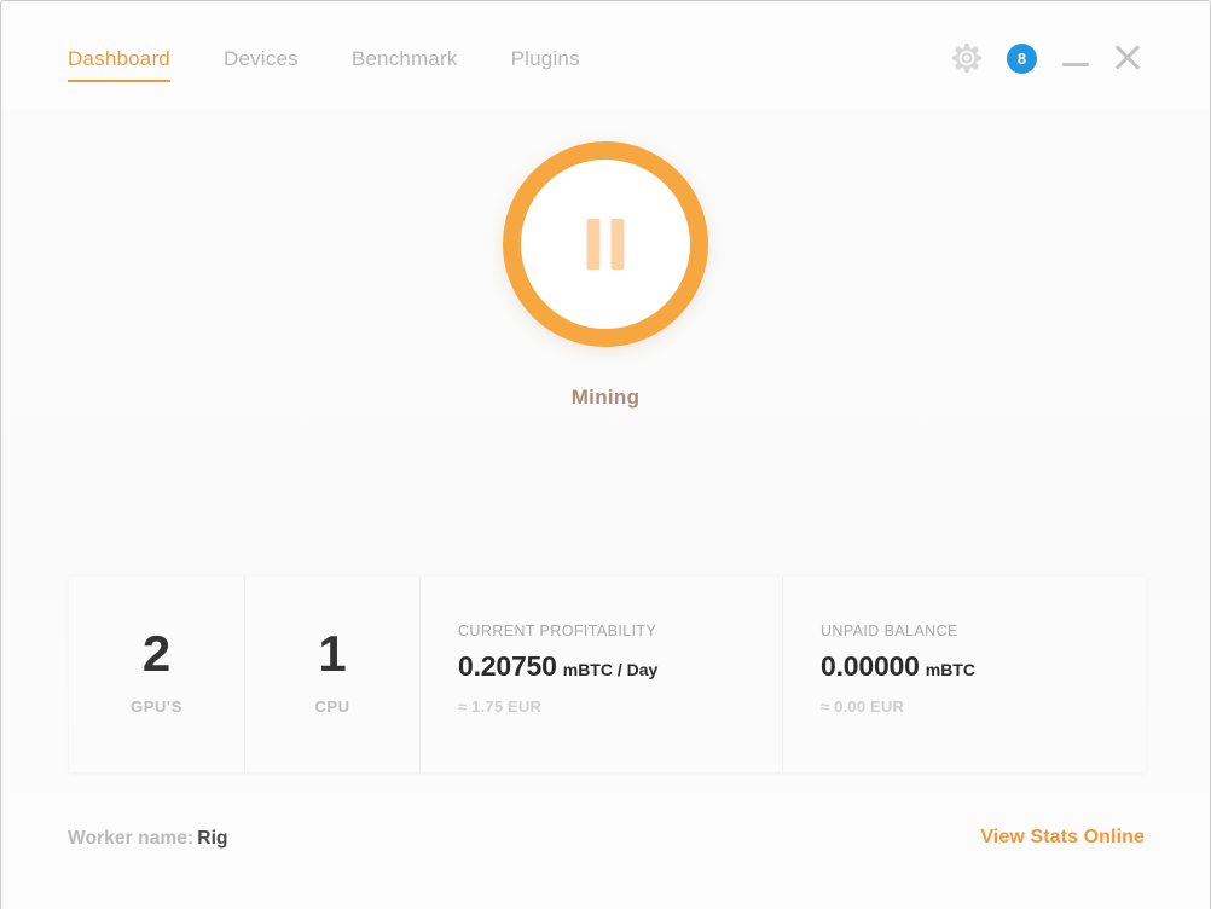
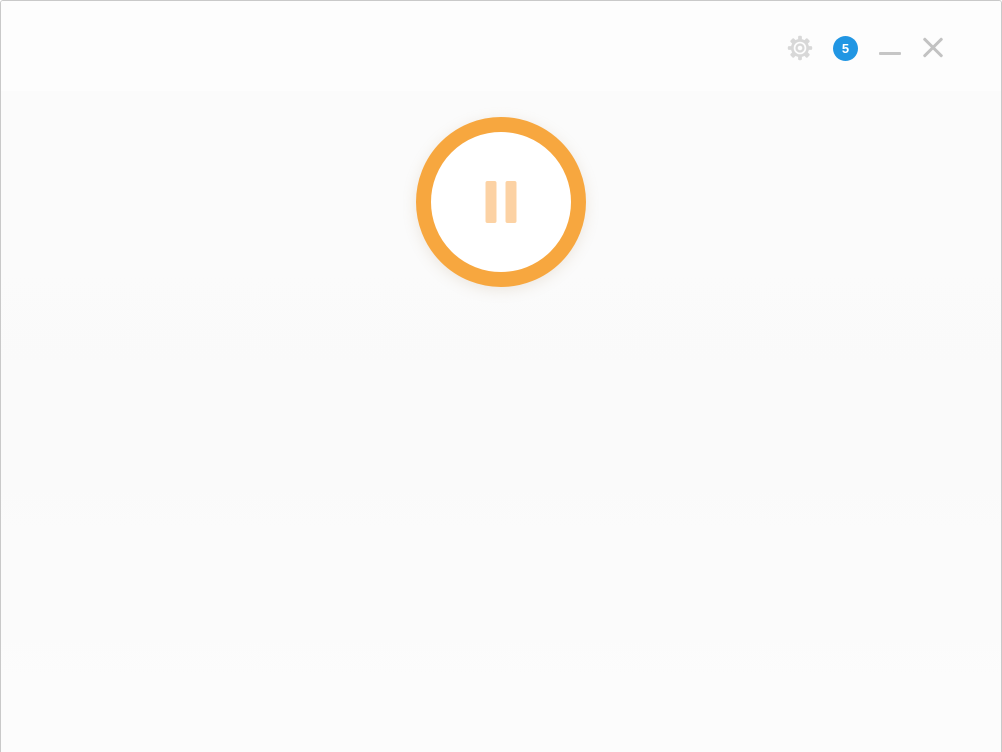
- Dashboard
- Devices
- Benchmark
- Plugins
- 8
+ 5
- Mining
- 2
- GPU'S
- 1
- CPU
- CURRENT PROFITABILITY
- 0.20750 mBTC / Day
- ≈ 1.75 EUR
- UNPAID BALANCE
- 0.00000 mBTC
- ≈ 0.00 EUR
- Worker name: Rig
- View Stats Online
